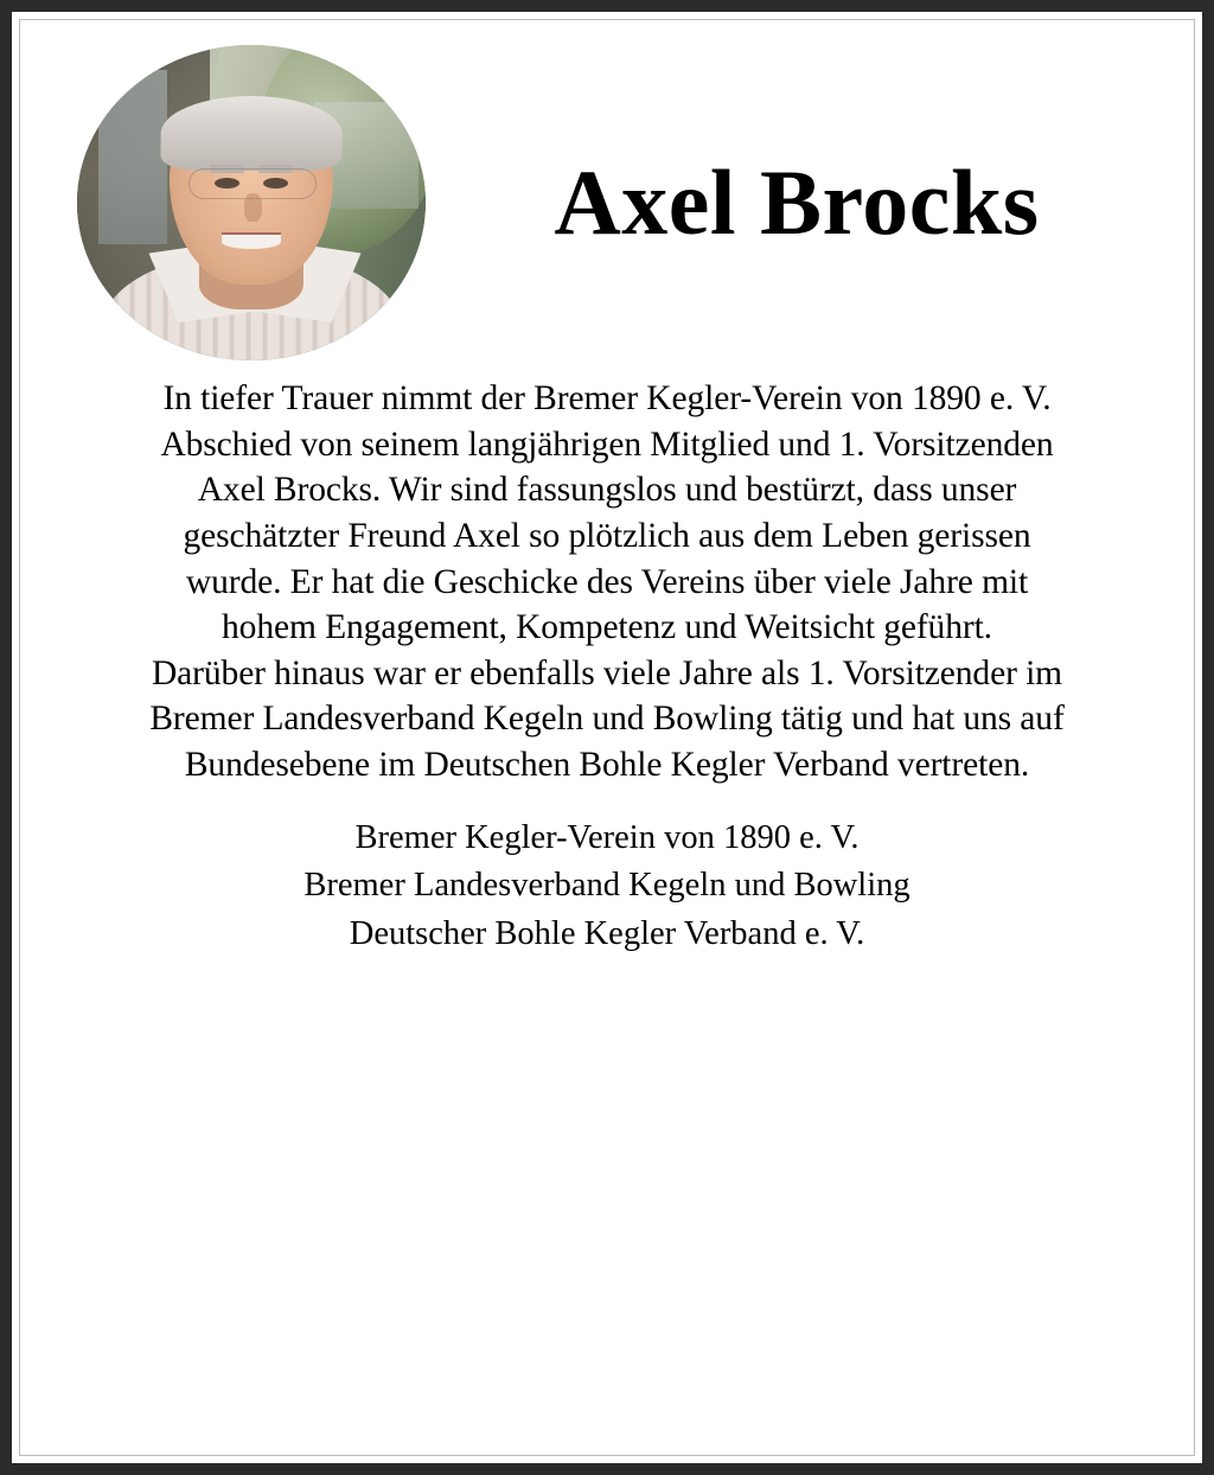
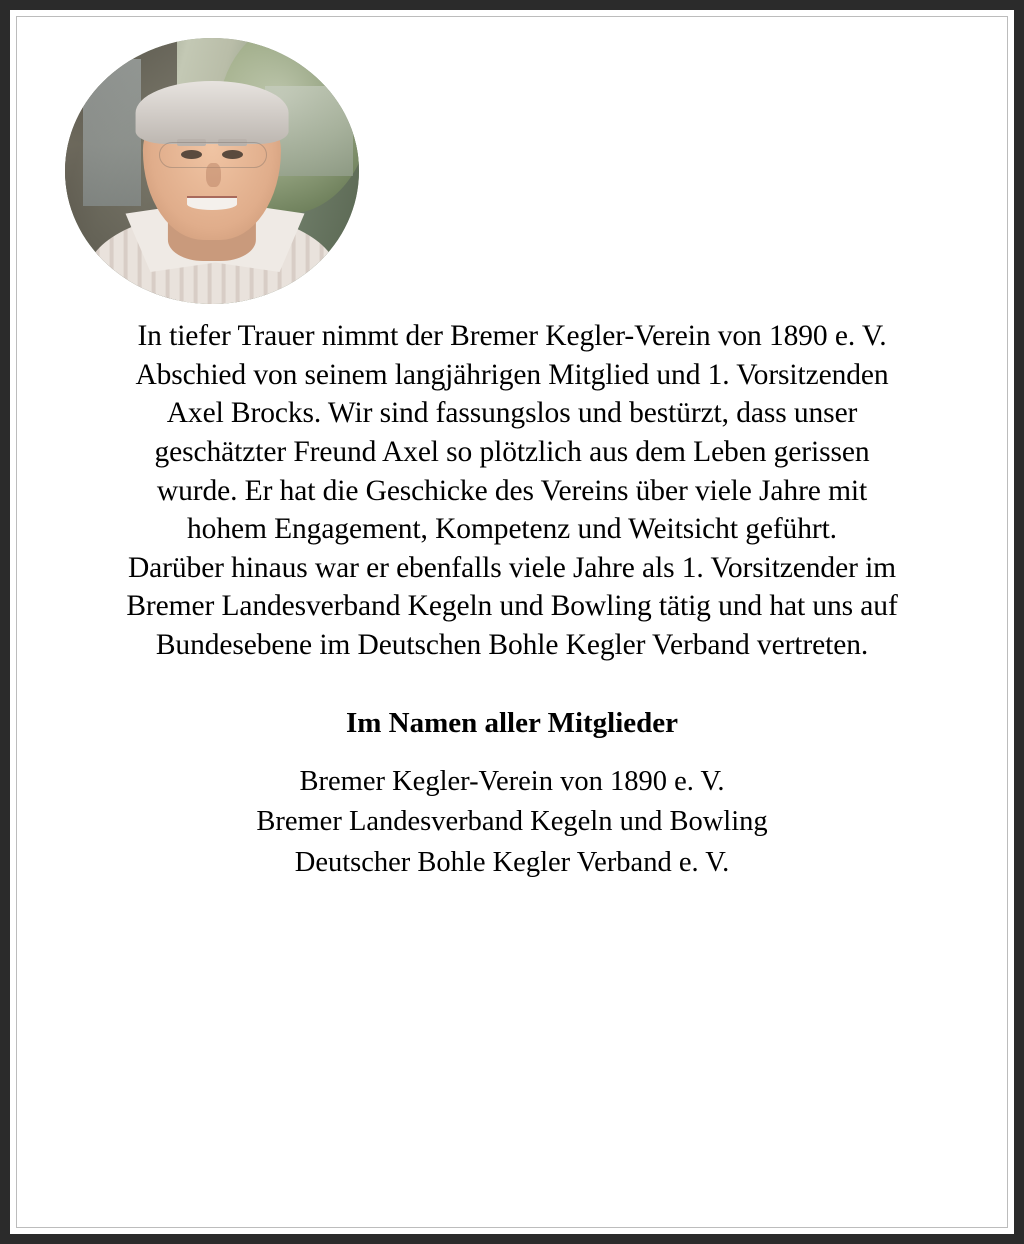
- Axel Brocks
  In tiefer Trauer nimmt der Bremer Kegler-Verein von 1890 e. V.
  Abschied von seinem langjährigen Mitglied und 1. Vorsitzenden
  Axel Brocks. Wir sind fassungslos und bestürzt, dass unser
  geschätzter Freund Axel so plötzlich aus dem Leben gerissen
  wurde. Er hat die Geschicke des Vereins über viele Jahre mit
  hohem Engagement, Kompetenz und Weitsicht geführt.
  Darüber hinaus war er ebenfalls viele Jahre als 1. Vorsitzender im
  Bremer Landesverband Kegeln und Bowling tätig und hat uns auf
  Bundesebene im Deutschen Bohle Kegler Verband vertreten.
+ Im Namen aller Mitglieder
  Bremer Kegler-Verein von 1890 e. V.
  Bremer Landesverband Kegeln und Bowling
  Deutscher Bohle Kegler Verband e. V.
